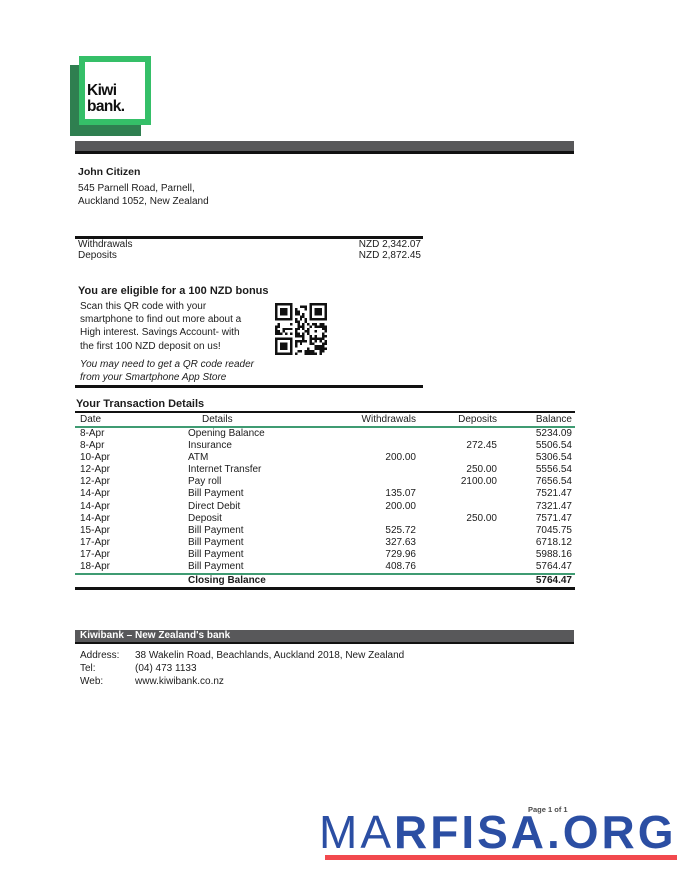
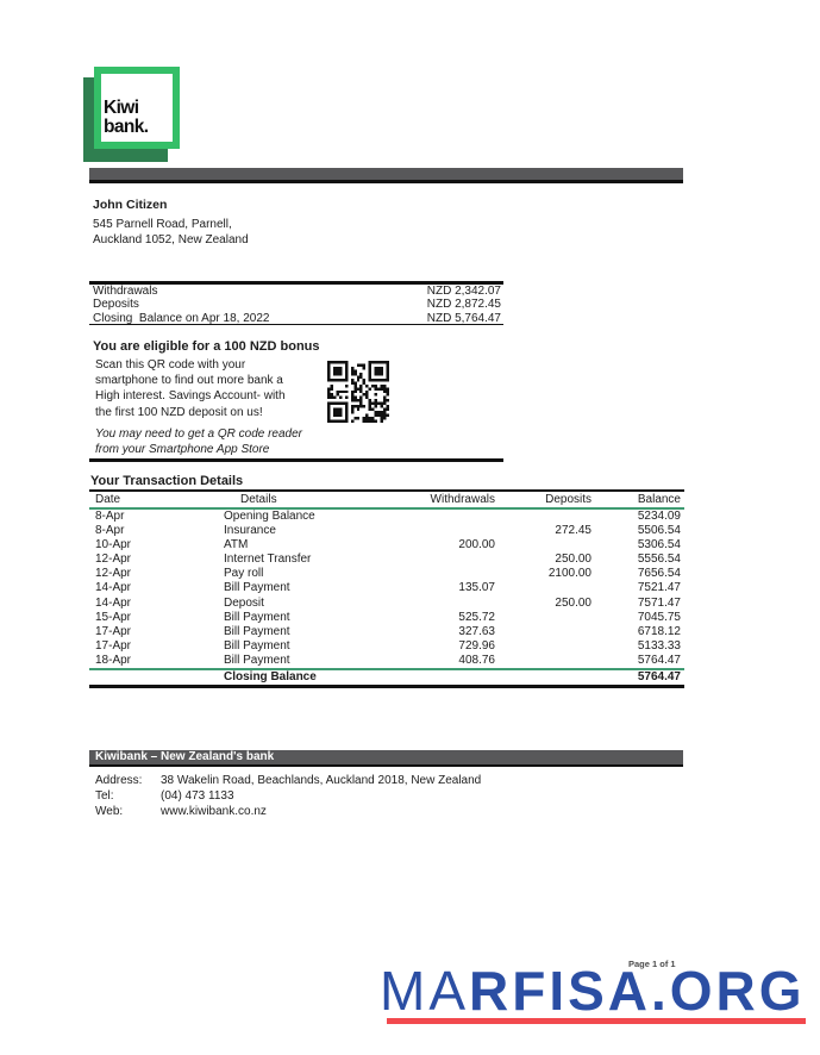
  Kiwi
  bank.
  John Citizen
  545 Parnell Road, Parnell,
  Auckland 1052, New Zealand
  Withdrawals
  NZD 2,342.07
  Deposits
  NZD 2,872.45
+ Closing Balance on Apr 18, 2022
+ NZD 5,764.47
  You are eligible for a 100 NZD bonus
  Scan this QR code with your
- smartphone to find out more about a
+ smartphone to find out more bank a
  High interest. Savings Account- with
  the first 100 NZD deposit on us!
  You may need to get a QR code reader
  from your Smartphone App Store
  Your Transaction Details
  Date	Details	Withdrawals	Deposits	Balance
  8-Apr	Opening Balance			5234.09
  8-Apr	Insurance		272.45	5506.54
  10-Apr	ATM	200.00		5306.54
  12-Apr	Internet Transfer		250.00	5556.54
  12-Apr	Pay roll		2100.00	7656.54
  14-Apr	Bill Payment	135.07		7521.47
- 14-Apr	Direct Debit	200.00		7321.47
  14-Apr	Deposit		250.00	7571.47
  15-Apr	Bill Payment	525.72		7045.75
  17-Apr	Bill Payment	327.63		6718.12
- 17-Apr	Bill Payment	729.96		5988.16
+ 17-Apr	Bill Payment	729.96		5133.33
  18-Apr	Bill Payment	408.76		5764.47
  	Closing Balance			5764.47
  Kiwibank – New Zealand's bank
  Address: 38 Wakelin Road, Beachlands, Auckland 2018, New Zealand
  Tel: (04) 473 1133
  Web: www.kiwibank.co.nz
  Page 1 of 1
  MARFISA.ORG
